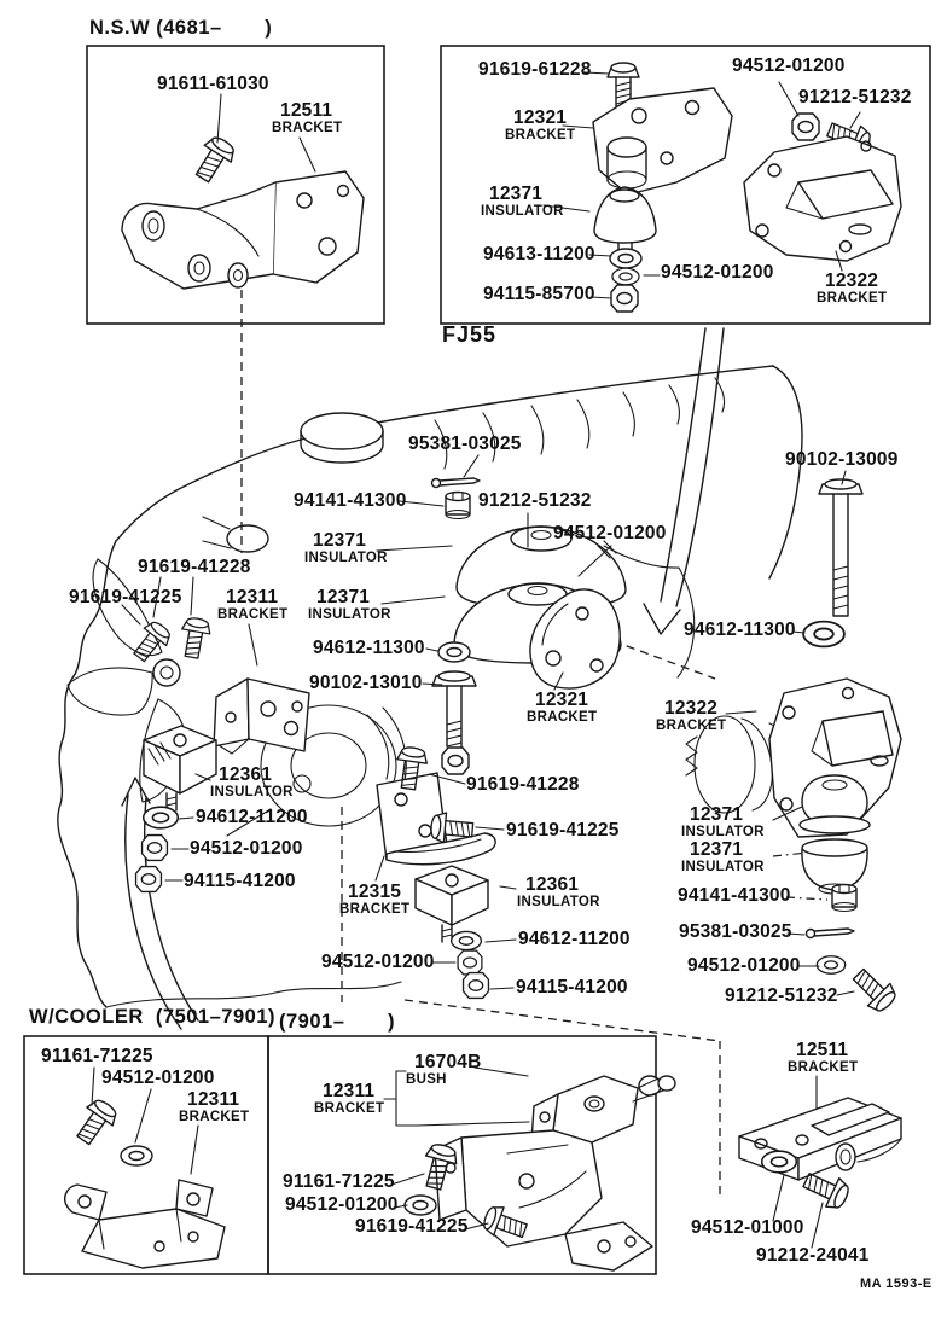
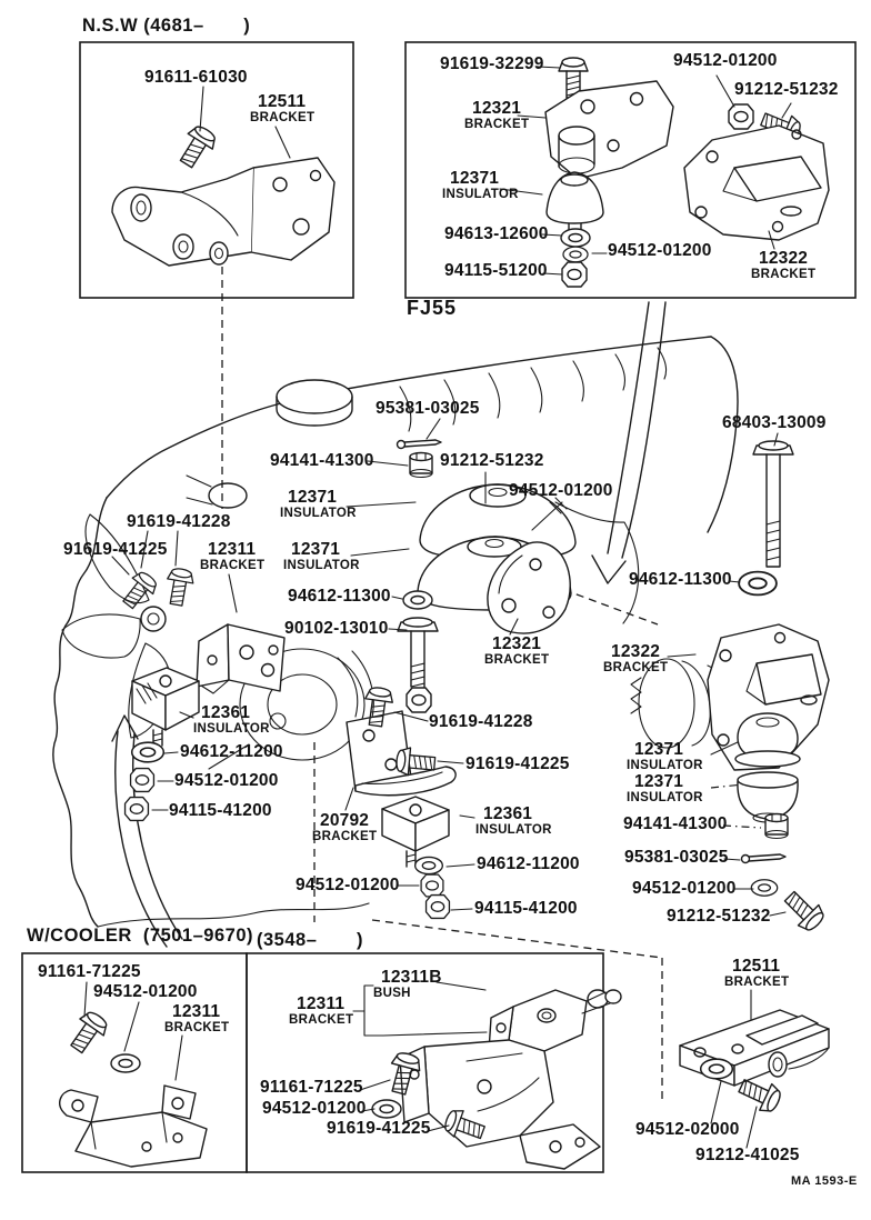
  91611-61030
  12511
  BRACKET
- 91619-61228
+ 91619-32299
  94512-01200
  91212-51232
  12321
  BRACKET
  12371
  INSULATOR
- 94613-11200
+ 94613-12600
  94512-01200
- 94115-85700
+ 94115-51200
  12322
  BRACKET
  95381-03025
  94141-41300
  91212-51232
  94512-01200
  12371
  INSULATOR
  12371
  INSULATOR
  94612-11300
  90102-13010
- 90102-13009
+ 68403-13009
  94612-11300
  91619-41228
  91619-41225
  12311
  BRACKET
  12321
  BRACKET
  12322
  BRACKET
  12361
  INSULATOR
  94612-11200
  94512-01200
  94115-41200
- 12315
+ 20792
  BRACKET
  91619-41228
  91619-41225
  12361
  INSULATOR
  94612-11200
  94512-01200
  94115-41200
  12371
  INSULATOR
  12371
  INSULATOR
  94141-41300
  95381-03025
  94512-01200
  91212-51232
  91161-71225
  94512-01200
  12311
  BRACKET
- 16704B
+ 12311B
  BUSH
  12311
  BRACKET
  91161-71225
  94512-01200
  91619-41225
  12511
  BRACKET
- 94512-01000
+ 94512-02000
- 91212-24041
+ 91212-41025
  N.S.W (4681– )
  FJ55
- W/COOLER (7501–7901)
+ W/COOLER (7501–9670)
- (7901– )
+ (3548– )
  MA 1593-E
